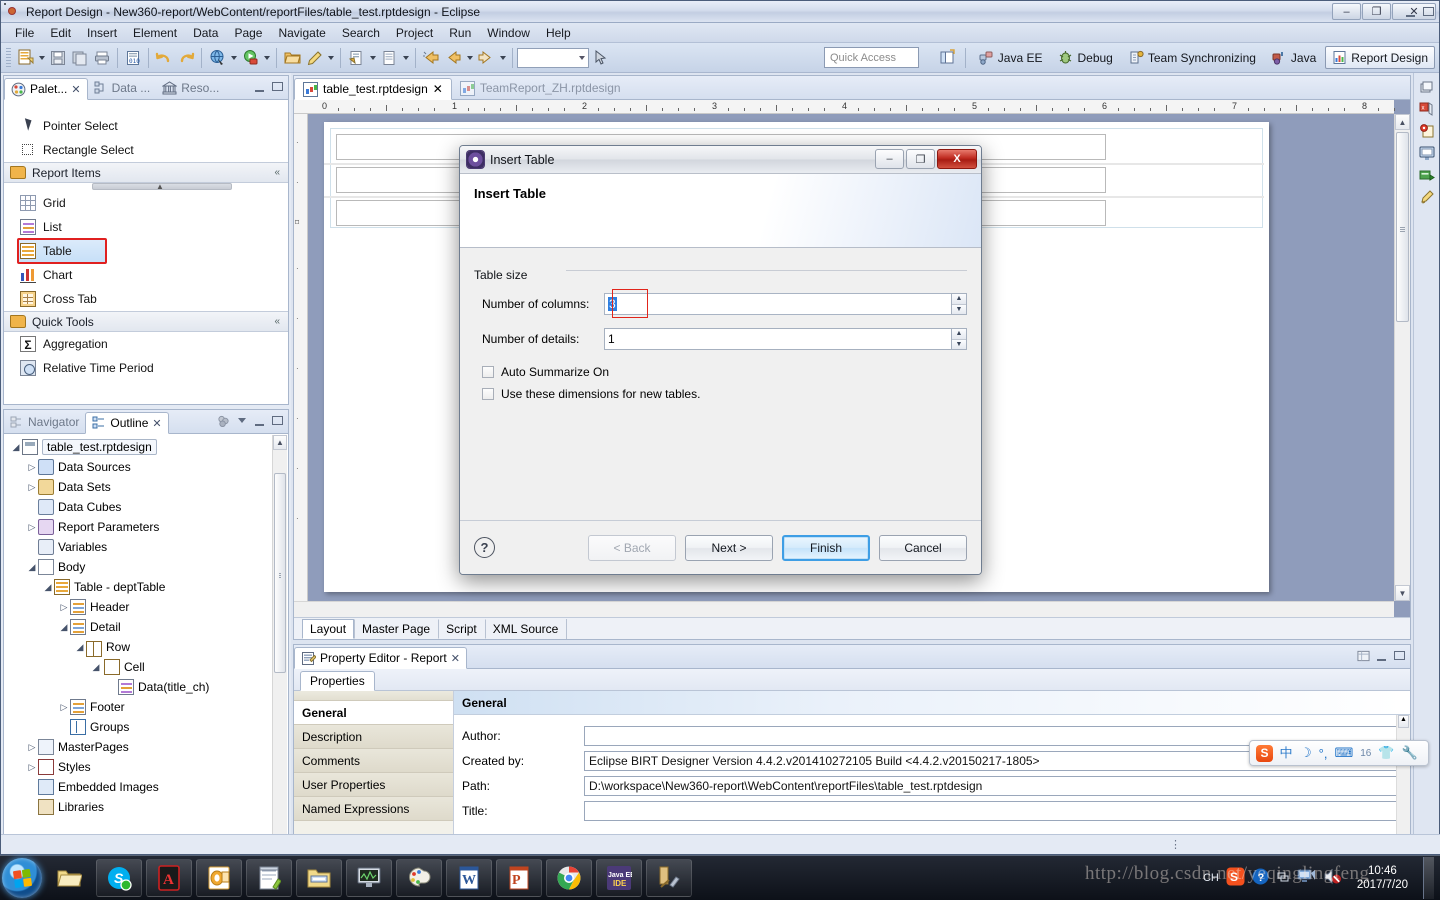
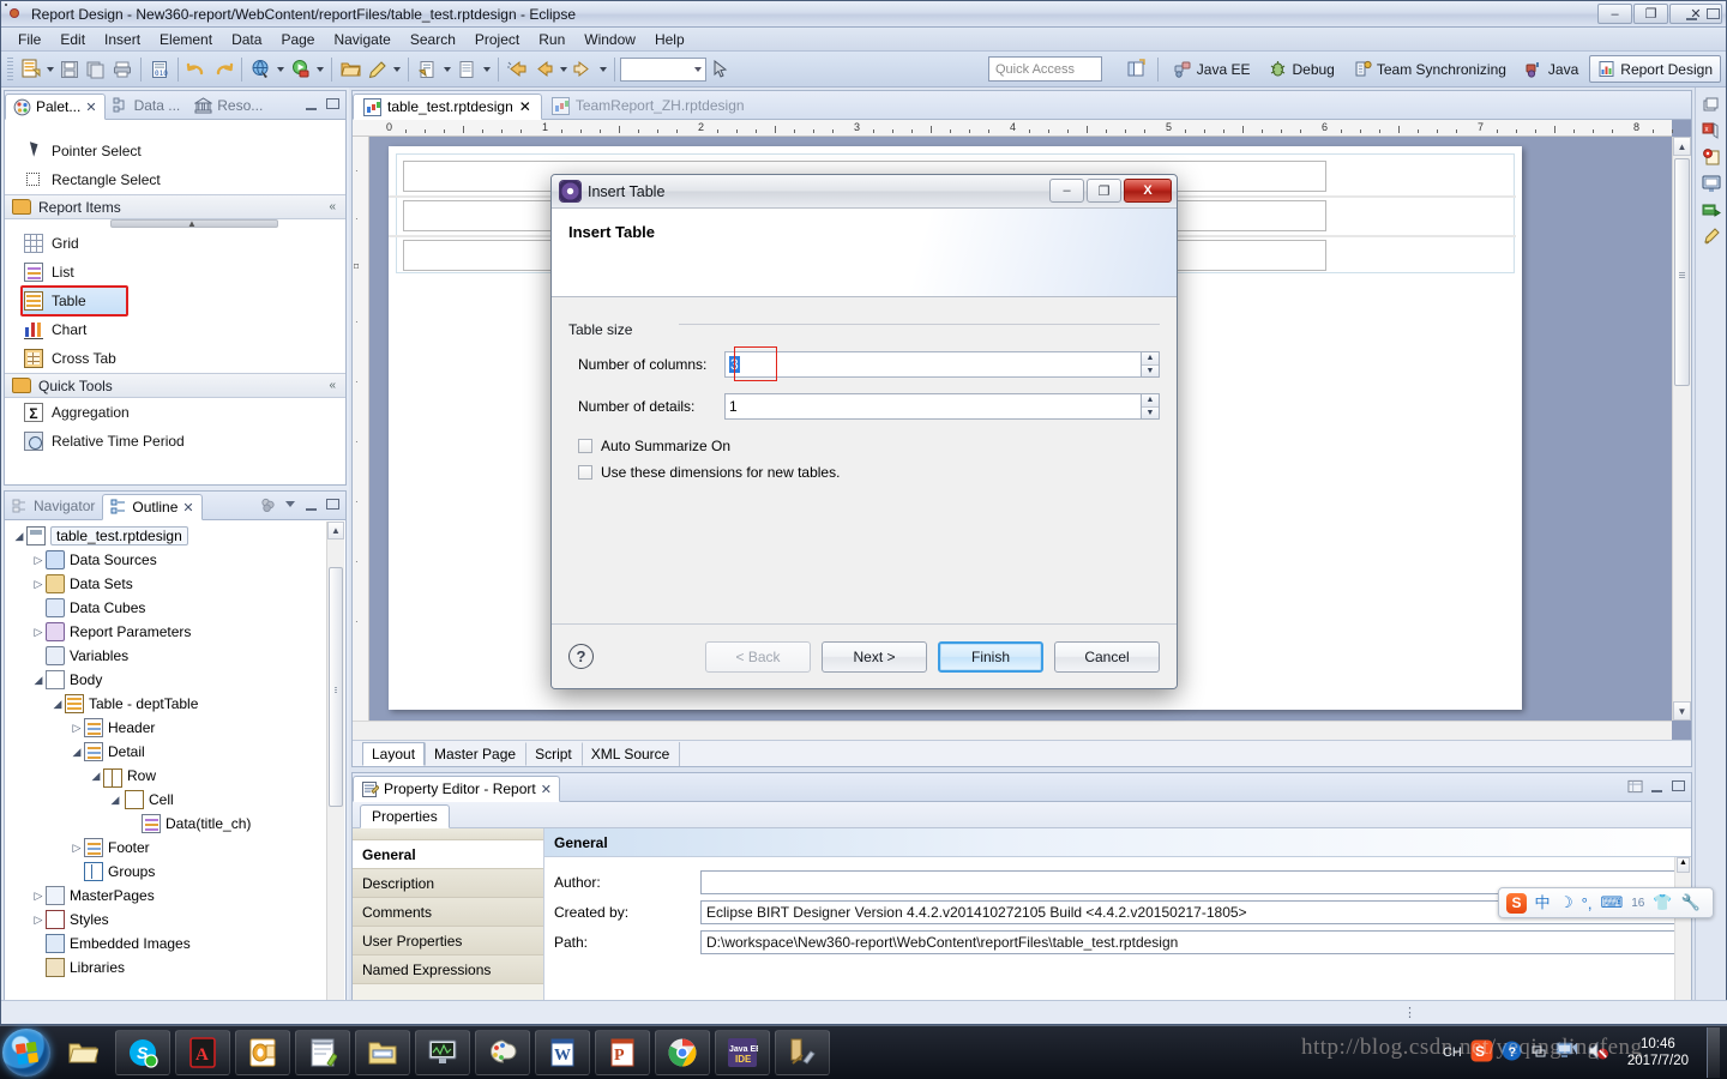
  Report Design - New360-report/WebContent/reportFiles/table_test.rptdesign - Eclipse
  –
  ❐
  ✕
  File
  Edit
  Insert
  Element
  Data
  Page
  Navigate
  Search
  Project
  Run
  Window
  Help
  Quick Access
  Java EE
  Debug
  Team Synchronizing
  Java
  Report Design
  Palet...
  ✕
  Data ...
  Reso...
  Pointer Select
  Rectangle Select
  Report Items
  «
  ▲
  Grid
  List
  Table
  Chart
  Cross Tab
  Quick Tools
  «
  Σ
  Aggregation
  Relative Time Period
  Navigator
  Outline
  ✕
  ◢
  table_test.rptdesign
  ▷
  Data Sources
  ▷
  Data Sets
  Data Cubes
  ▷
  Report Parameters
  Variables
  ◢
  Body
  ◢
  Table - deptTable
  ▷
  Header
  ◢
  Detail
  ◢
  Row
  ◢
  Cell
  Data(title_ch)
  ▷
  Footer
  Groups
  ▷
  MasterPages
  ▷
  Styles
  Embedded Images
  Libraries
  ▲
  table_test.rptdesign
  ✕
  TeamReport_ZH.rptdesign
  0
  1
  2
  3
  4
  5
  6
  7
  8
  ·
  ·
  ⌑
  ·
  ·
  ·
  ·
  ·
  ·
  ▲
  ▼
  Layout
  Master Page
  Script
  XML Source
  Property Editor - Report
  ✕
  Properties
  General
  Description
  Comments
  User Properties
  Named Expressions
  General
  Author:
  Created by:
  Eclipse BIRT Designer Version 4.4.2.v201410272105 Build <4.4.2.v20150217-1805>
  Path:
  D:\workspace\New360-report\WebContent\reportFiles\table_test.rptdesign
- Title:
  ⋮
  Insert Table
  –
  ❐
  X
  Insert Table
  Table size
  Number of columns:
  3
  Number of details:
  1
  Auto Summarize On
  Use these dimensions for new tables.
  ?
  < Back
  Next >
  Finish
  Cancel
  S
  中
  ☽
  °,
  ⌨
  16
  👕
  🔧
  S
  A
  W
  P
  IDE
  CH
  S
  ?
  10:46
  2017/7/20
  http://blog.csdn.net/yeqinglingfeng
